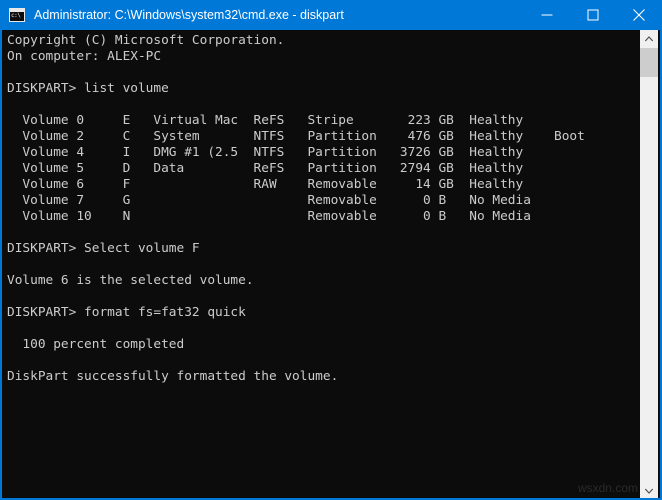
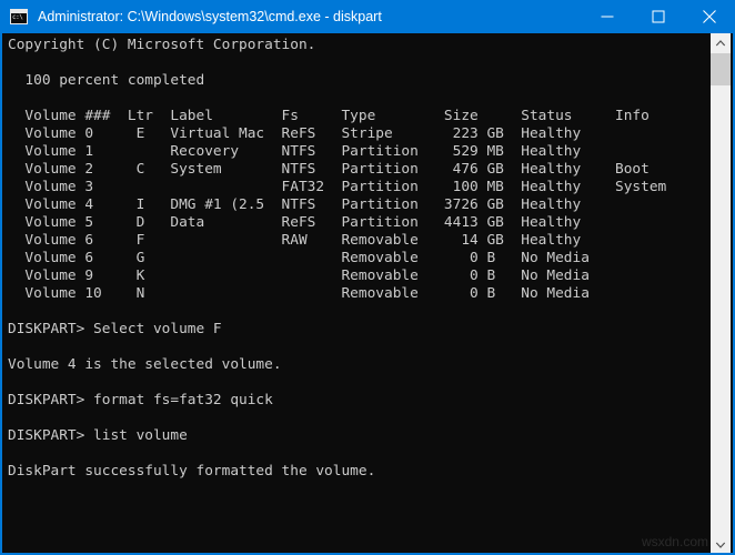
  Administrator: C:\Windows\system32\cmd.exe - diskpart
  Copyright (C) Microsoft Corporation.
- On computer: ALEX-PC
- DISKPART> list volume
+ 100 percent completed
+ Volume ### Ltr Label Fs Type Size Status Info
  Volume 0 E Virtual Mac ReFS Stripe 223 GB Healthy
+ Volume 1 Recovery NTFS Partition 529 MB Healthy
  Volume 2 C System NTFS Partition 476 GB Healthy Boot
+ Volume 3 FAT32 Partition 100 MB Healthy System
  Volume 4 I DMG #1 (2.5 NTFS Partition 3726 GB Healthy
- Volume 5 D Data ReFS Partition 2794 GB Healthy
+ Volume 5 D Data ReFS Partition 4413 GB Healthy
  Volume 6 F RAW Removable 14 GB Healthy
- Volume 7 G Removable 0 B No Media
+ Volume 6 G Removable 0 B No Media
+ Volume 9 K Removable 0 B No Media
  Volume 10 N Removable 0 B No Media
  DISKPART> Select volume F
- Volume 6 is the selected volume.
+ Volume 4 is the selected volume.
  DISKPART> format fs=fat32 quick
- 100 percent completed
+ DISKPART> list volume
  DiskPart successfully formatted the volume.
  wsxdn.com
